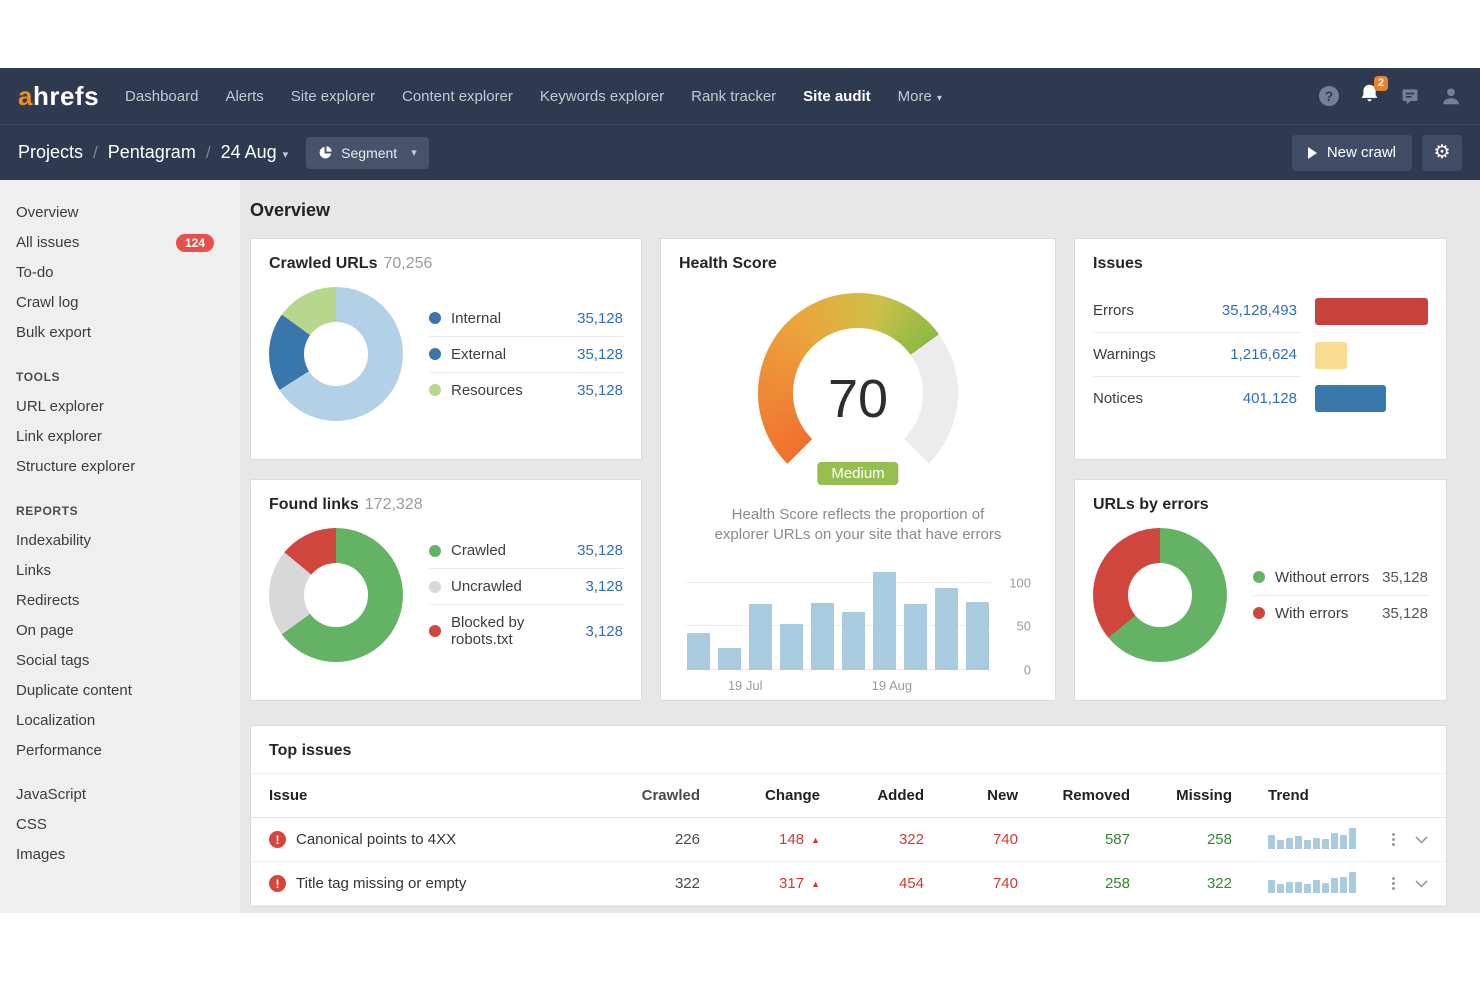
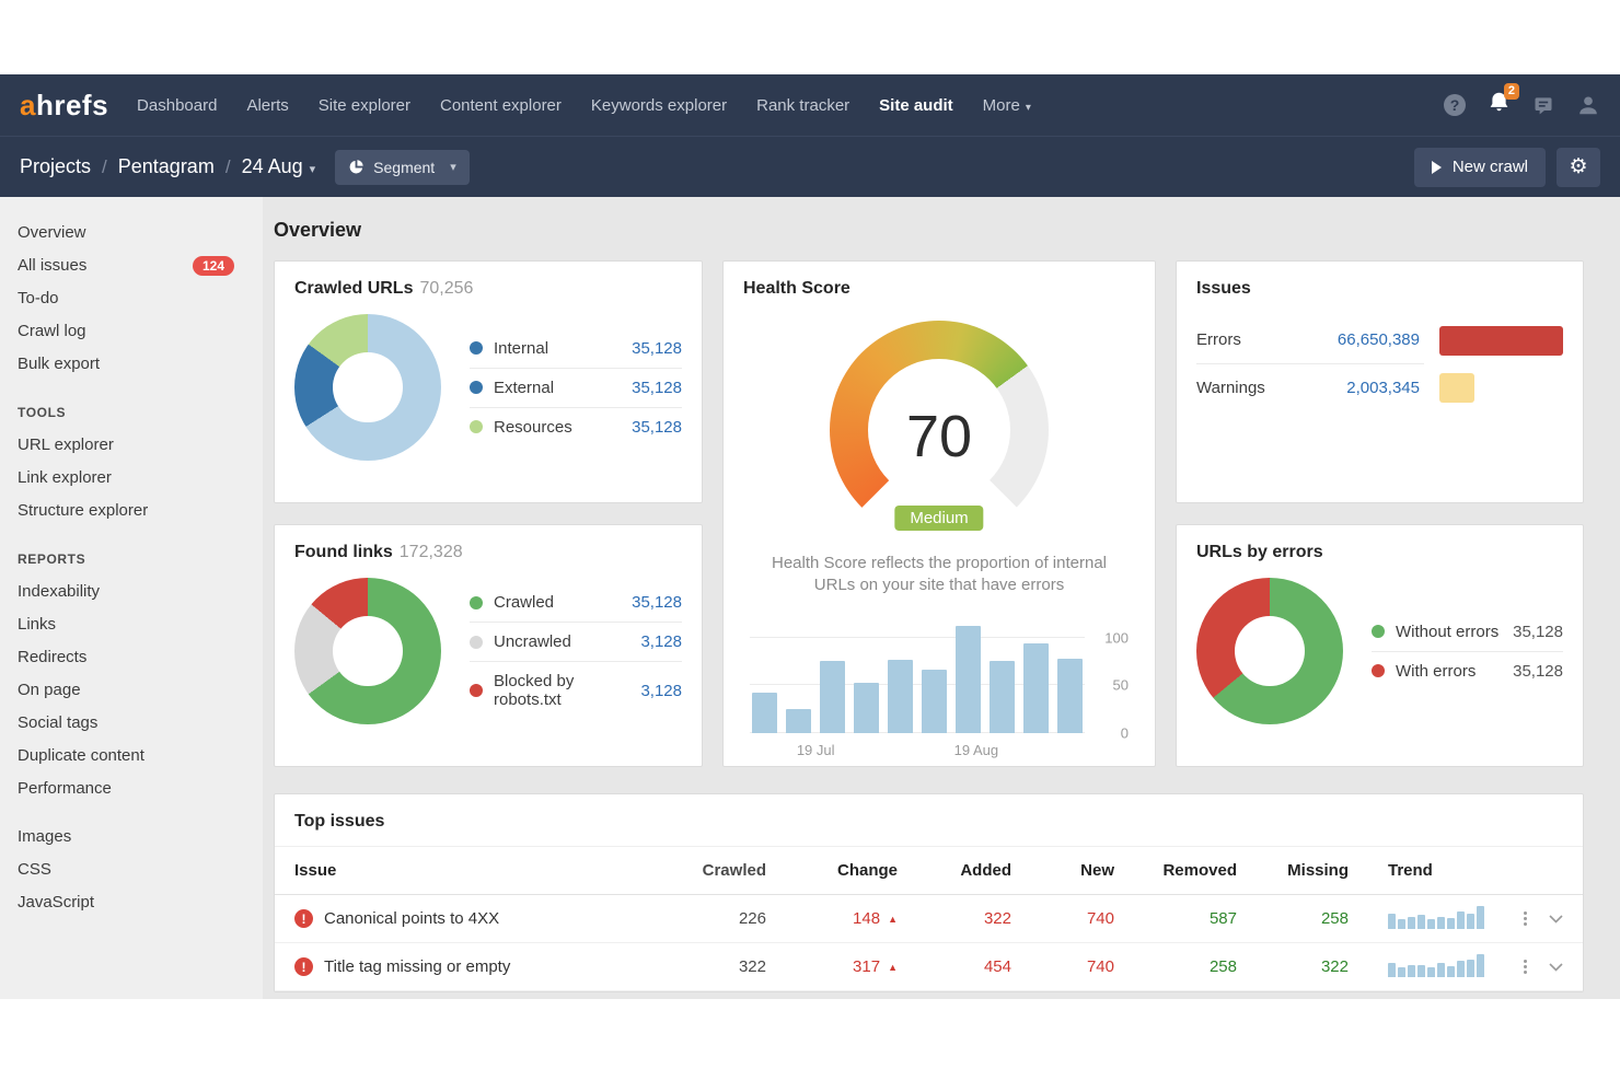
  ahrefs
  Dashboard
  Alerts
  Site explorer
  Content explorer
  Keywords explorer
  Rank tracker
  Site audit
  More ▾
  ?
  2
  Projects
  /
  Pentagram
  /
  24 Aug ▾
  Segment
  ▾
  New crawl
  ⚙
  Overview
  All issues
  124
  To-do
  Crawl log
  Bulk export
  TOOLS
  URL explorer
  Link explorer
  Structure explorer
  REPORTS
  Indexability
  Links
  Redirects
  On page
  Social tags
  Duplicate content
- Localization
  Performance
- JavaScript
+ Images
  CSS
- Images
+ JavaScript
  Overview
  Crawled URLs 70,256
  Internal
  35,128
  External
  35,128
  Resources
  35,128
  Health Score
  70
  Medium
- Health Score reflects the proportion of explorer URLs on your site that have errors
+ Health Score reflects the proportion of internal URLs on your site that have errors
  100
  50
  0
  19 Jul
  19 Aug
  Issues
  Errors
- 35,128,493
+ 66,650,389
  Warnings
- 1,216,624
+ 2,003,345
- Notices
- 401,128
  Found links 172,328
  Crawled
  35,128
  Uncrawled
  3,128
  Blocked by robots.txt
  3,128
  URLs by errors
  Without errors
  35,128
  With errors
  35,128
  Top issues
  Issue
  Crawled
  Change
  Added
  New
  Removed
  Missing
  Trend
  !
  Canonical points to 4XX
  226
  148 ▲
  322
  740
  587
  258
  !
  Title tag missing or empty
  322
  317 ▲
  454
  740
  258
  322
